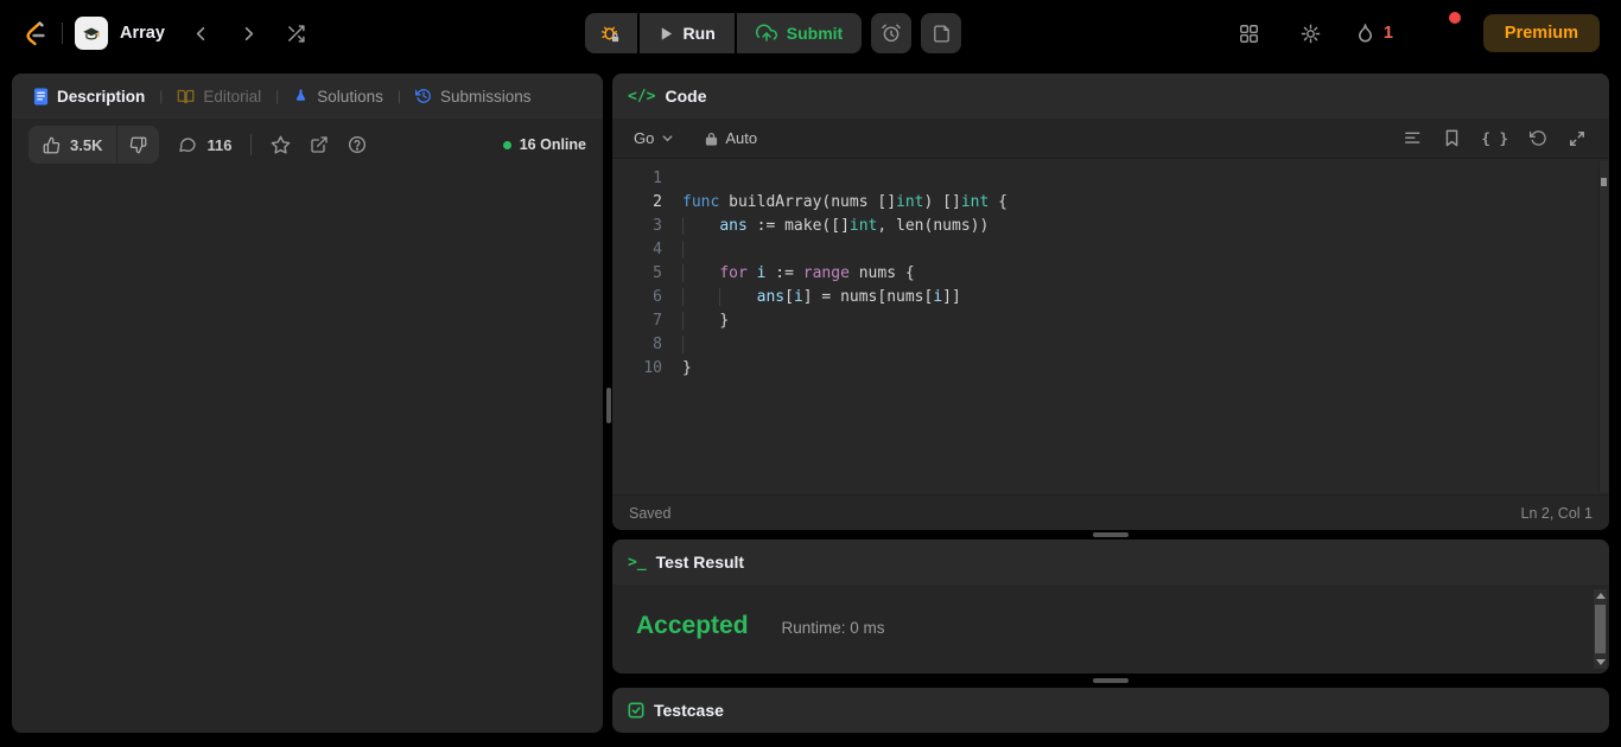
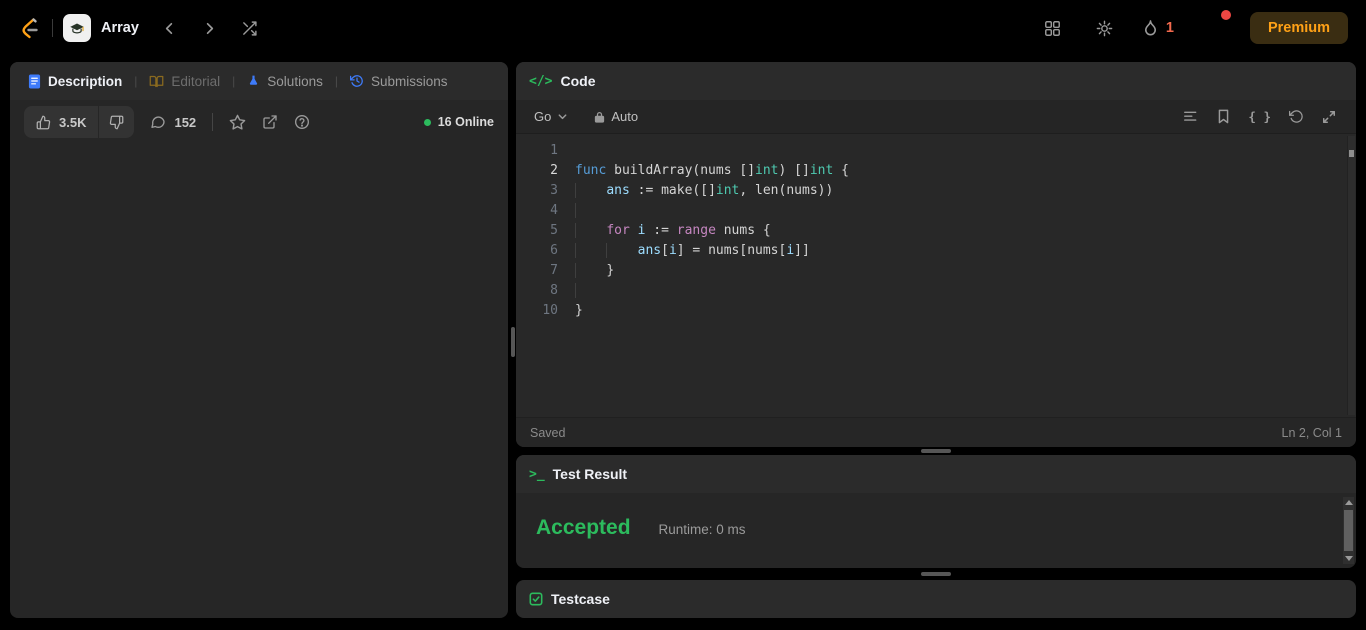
  Array
- Run
- Submit
  1
  Premium
  Description
  Editorial
  |
  Solutions
  |
  Submissions
  3.5K
- 116
+ 152
  16 Online
  </>
  Code
  Go
  Auto
  { }
  1
  2
  func buildArray(nums []int) []int {
  3
  ans := make([]int, len(nums))
  4
  5
  for i := range nums {
  6
  ans[i] = nums[nums[i]]
  7
  }
  8
  10
  }
  Saved
  Ln 2, Col 1
  >_
  Test Result
  Accepted
  Runtime: 0 ms
  Testcase
